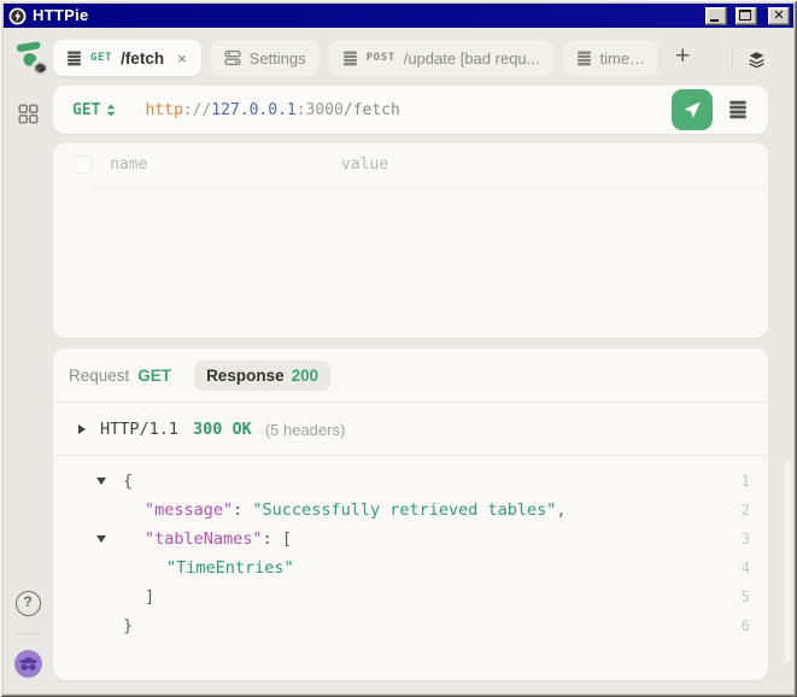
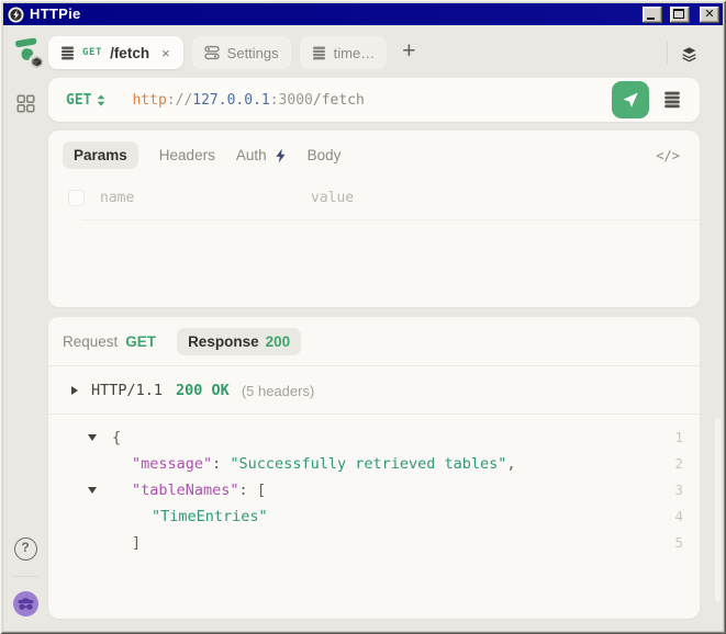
  HTTPie
  ✕
  ?
  GET
  /fetch
  ×
  Settings
- POST
- /update [bad requ...
  time…
  +
  GET
  http://127.0.0.1:3000/fetch
+ Params
+ Headers
+ Auth
+ Body
+ </>
  name
  value
  Request
  GET
  Response
  200
  HTTP/1.1
- 300 OK
+ 200 OK
  (5 headers)
  {
  1
  "message": "Successfully retrieved tables",
  2
  "tableNames": [
  3
  "TimeEntries"
  4
  ]
  5
- }
- 6
